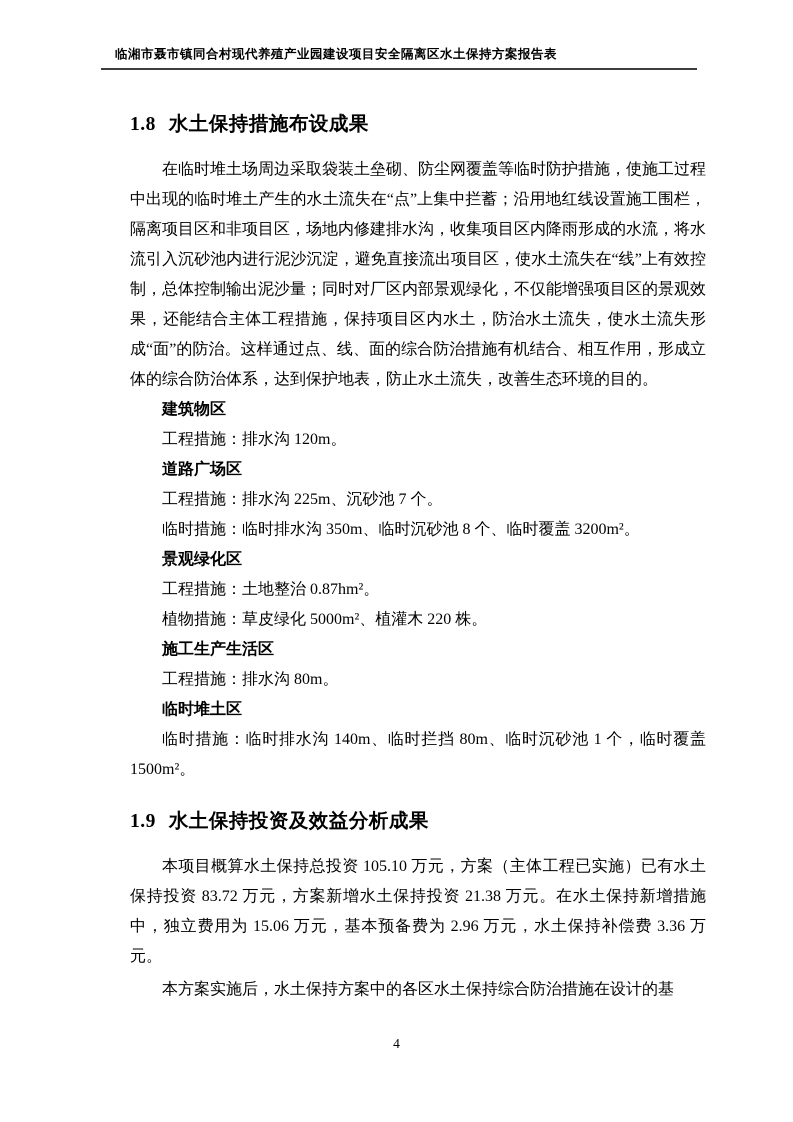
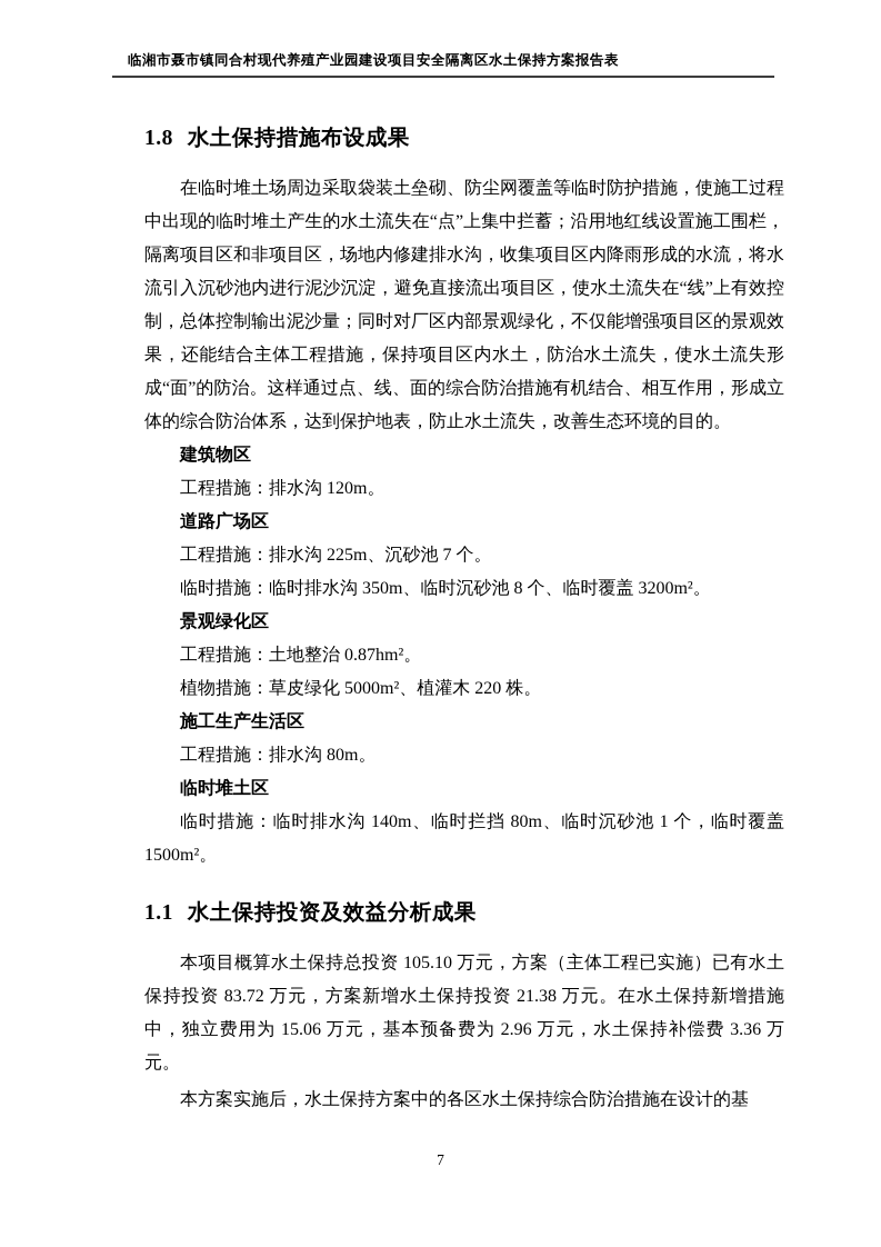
  临湘市聂市镇同合村现代养殖产业园建设项目安全隔离区水土保持方案报告表
  1.8 水土保持措施布设成果
  在临时堆土场周边采取袋装土垒砌、防尘网覆盖等临时防护措施，使施工过程中出现的临时堆土产生的水土流失在“点”上集中拦蓄；沿用地红线设置施工围栏，隔离项目区和非项目区，场地内修建排水沟，收集项目区内降雨形成的水流，将水流引入沉砂池内进行泥沙沉淀，避免直接流出项目区，使水土流失在“线”上有效控制，总体控制输出泥沙量；同时对厂区内部景观绿化，不仅能增强项目区的景观效果，还能结合主体工程措施，保持项目区内水土，防治水土流失，使水土流失形成“面”的防治。这样通过点、线、面的综合防治措施有机结合、相互作用，形成立体的综合防治体系，达到保护地表，防止水土流失，改善生态环境的目的。
  建筑物区
  工程措施：排水沟 120m。
  道路广场区
  工程措施：排水沟 225m、沉砂池 7 个。
  临时措施：临时排水沟 350m、临时沉砂池 8 个、临时覆盖 3200m²。
  景观绿化区
  工程措施：土地整治 0.87hm²。
  植物措施：草皮绿化 5000m²、植灌木 220 株。
  施工生产生活区
  工程措施：排水沟 80m。
  临时堆土区
  临时措施：临时排水沟 140m、临时拦挡 80m、临时沉砂池 1 个，临时覆盖 1500m²。
- 1.9 水土保持投资及效益分析成果
+ 1.1 水土保持投资及效益分析成果
  本项目概算水土保持总投资 105.10 万元，方案（主体工程已实施）已有水土保持投资 83.72 万元，方案新增水土保持投资 21.38 万元。在水土保持新增措施中，独立费用为 15.06 万元，基本预备费为 2.96 万元，水土保持补偿费 3.36 万元。
  本方案实施后，水土保持方案中的各区水土保持综合防治措施在设计的基
- 4
+ 7
